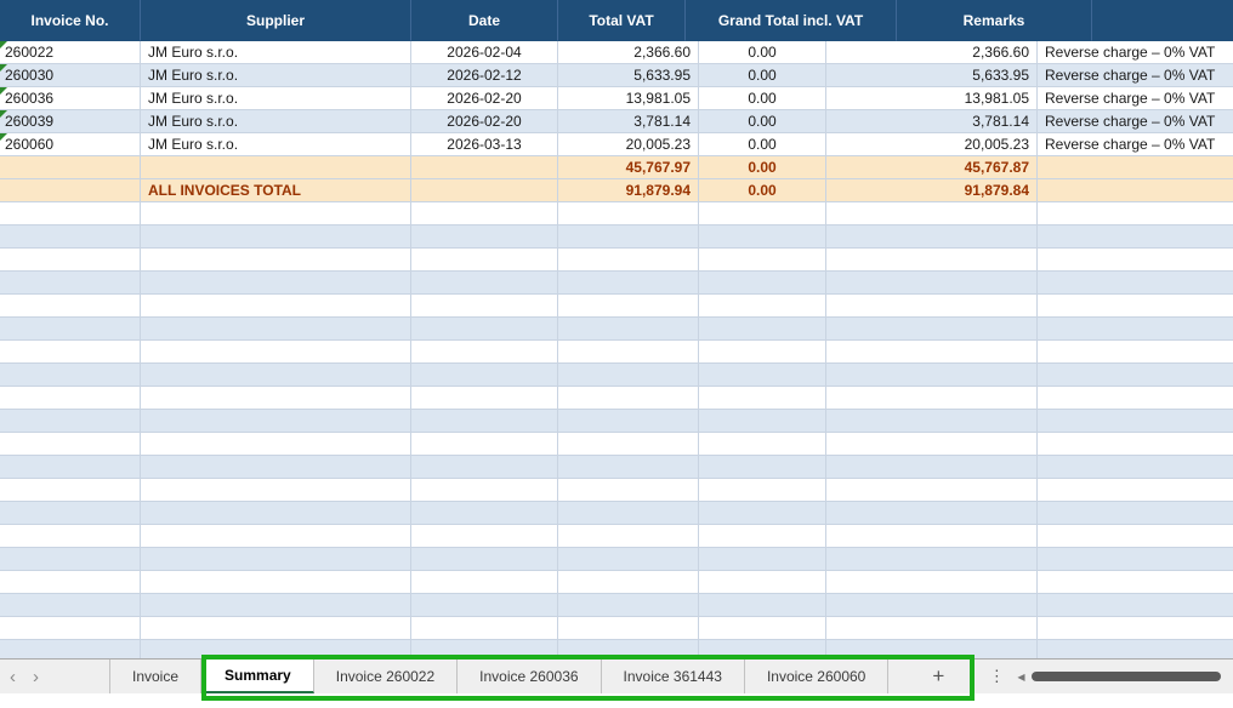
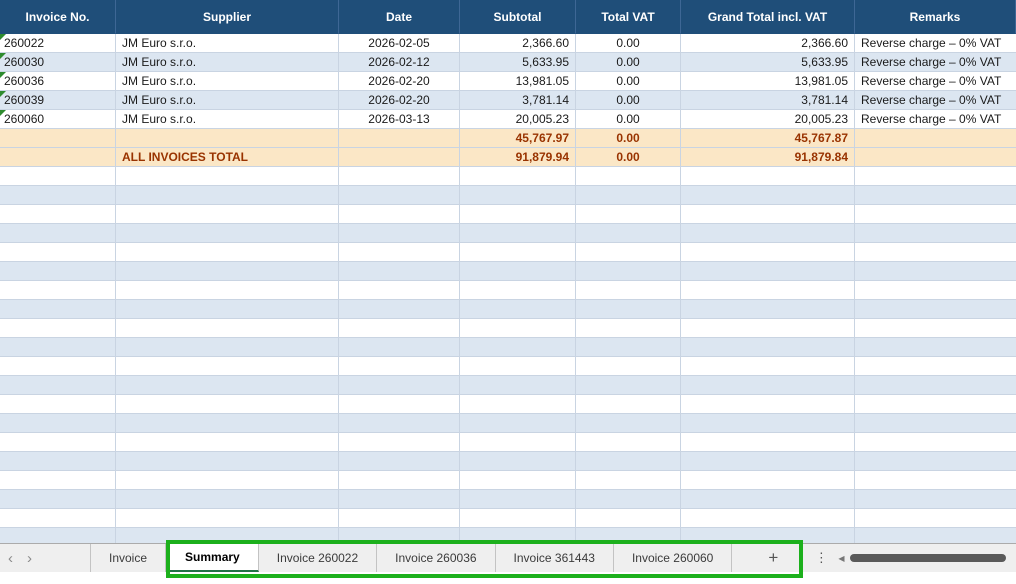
  Invoice No.
  Supplier
  Date
+ Subtotal
  Total VAT
  Grand Total incl. VAT
  Remarks
  260022
  JM Euro s.r.o.
- 2026-02-04
+ 2026-02-05
  2,366.60
  0.00
  2,366.60
  Reverse charge – 0% VAT
  260030
  JM Euro s.r.o.
  2026-02-12
  5,633.95
  0.00
  5,633.95
  Reverse charge – 0% VAT
  260036
  JM Euro s.r.o.
  2026-02-20
  13,981.05
  0.00
  13,981.05
  Reverse charge – 0% VAT
  260039
  JM Euro s.r.o.
  2026-02-20
  3,781.14
  0.00
  3,781.14
  Reverse charge – 0% VAT
  260060
  JM Euro s.r.o.
  2026-03-13
  20,005.23
  0.00
  20,005.23
  Reverse charge – 0% VAT
  45,767.97
  0.00
  45,767.87
  ALL INVOICES TOTAL
  91,879.94
  0.00
  91,879.84
  ‹
  ›
  Invoice
  Summary
  Invoice 260022
  Invoice 260036
  Invoice 361443
  Invoice 260060
  +
  ⋮
  ◀
